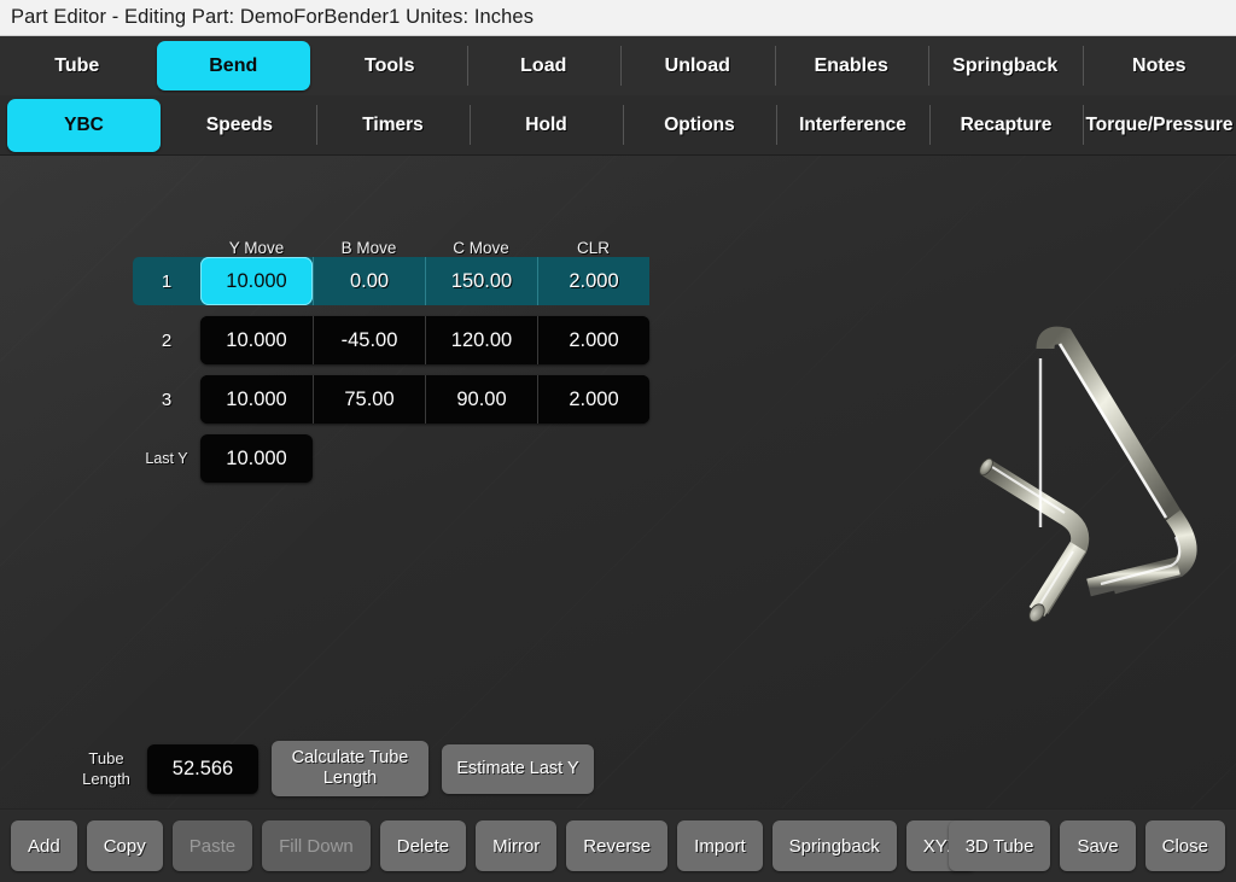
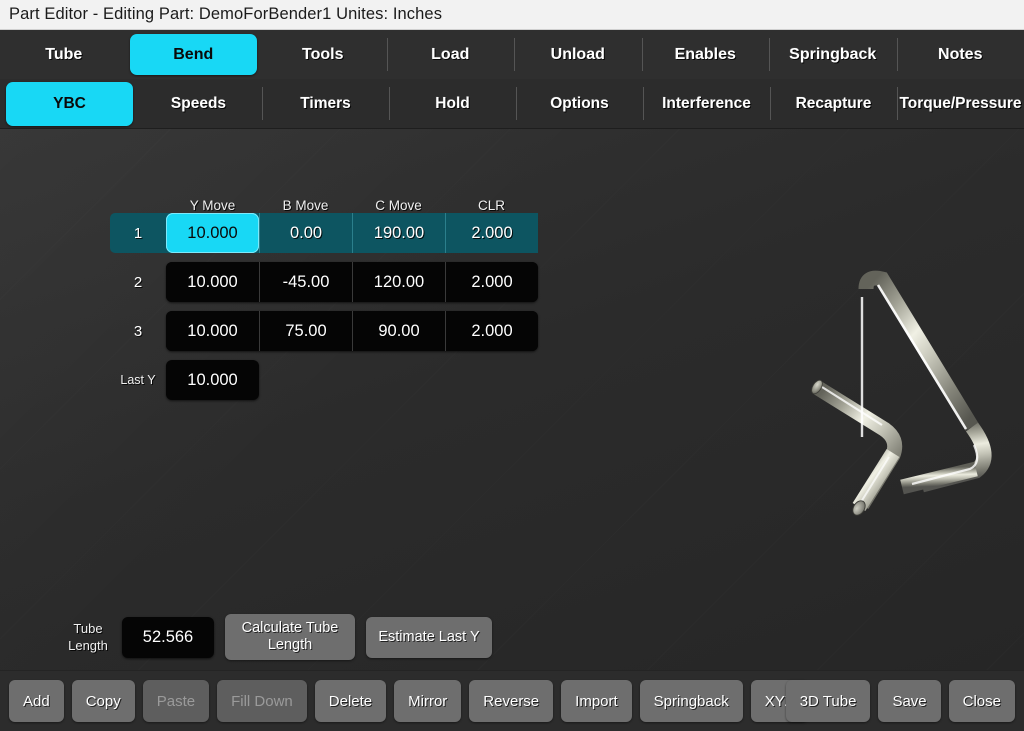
  Part Editor - Editing Part: DemoForBender1 Unites: Inches
  Tube
  Bend
  Tools
  Load
  Unload
  Enables
  Springback
  Notes
  YBC
  Speeds
  Timers
  Hold
  Options
  Interference
  Recapture
  Torque/Pressure
  Y Move
  B Move
  C Move
  CLR
  1
  10.000
  0.00
- 150.00
+ 190.00
  2.000
  2
  10.000
  -45.00
  120.00
  2.000
  3
  10.000
  75.00
  90.00
  2.000
  Last Y
  10.000
  Tube
  Length
  52.566
  Calculate Tube
  Length
  Estimate Last Y
  Add
  Copy
  Paste
  Fill Down
  Delete
  Mirror
  Reverse
  Import
  Springback
  3D Tube
  Save
  Close
